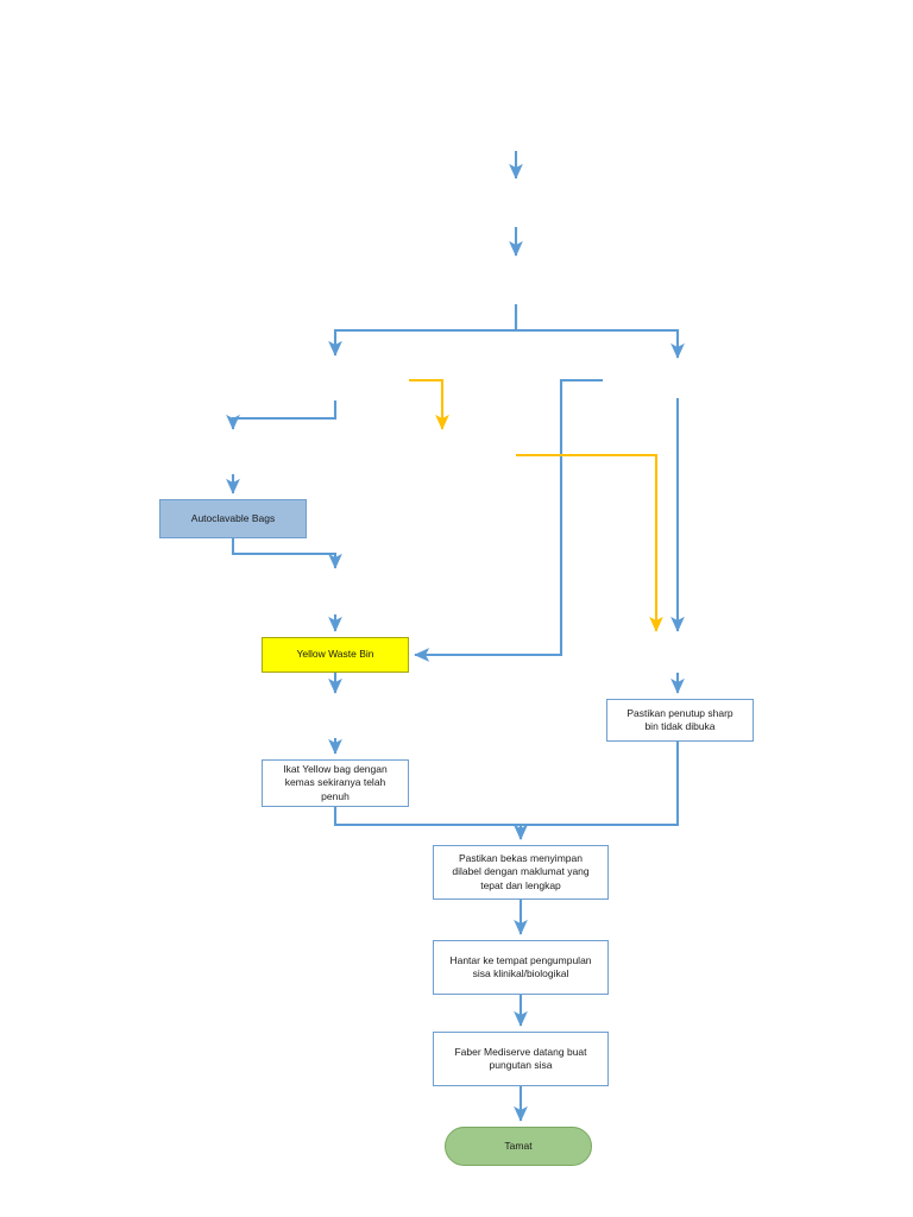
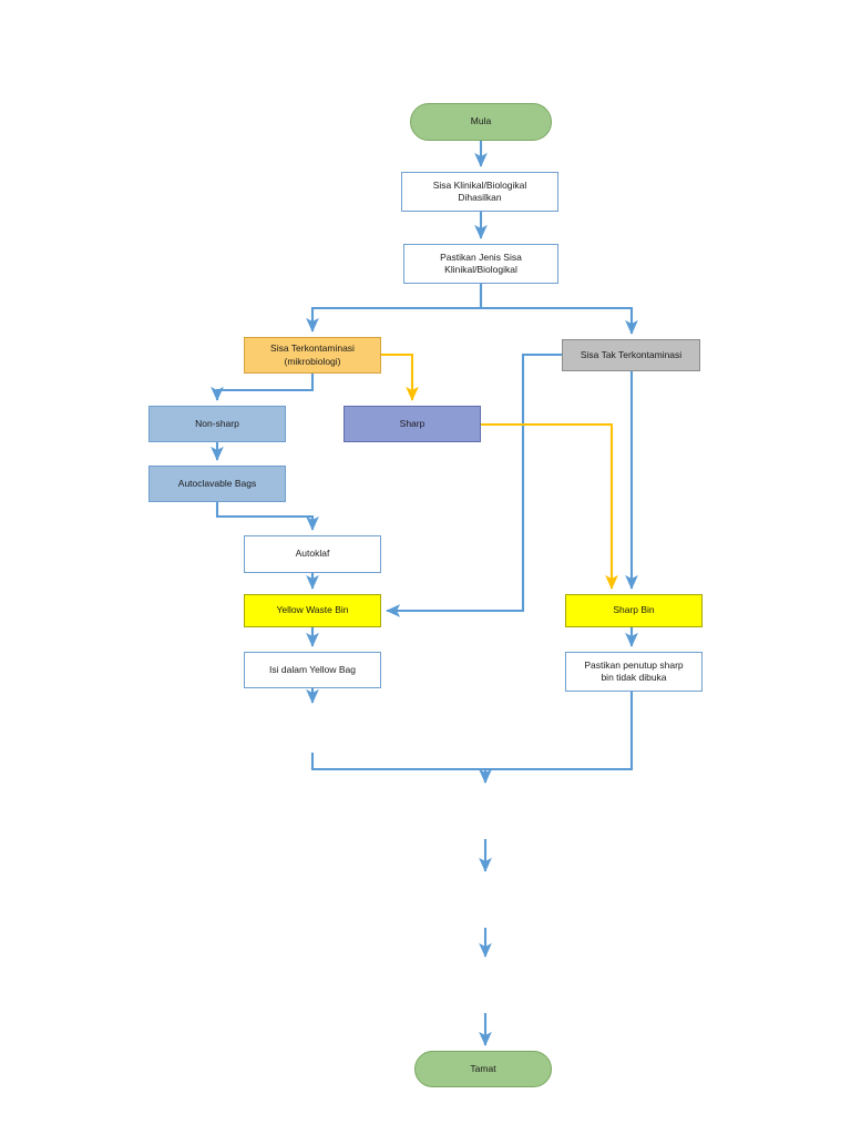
+ Mula
+ Sisa Klinikal/Biologikal
+ Dihasilkan
+ Pastikan Jenis Sisa
+ Klinikal/Biologikal
+ Sisa Terkontaminasi
+ (mikrobiologi)
+ Sisa Tak Terkontaminasi
+ Non-sharp
+ Sharp
  Autoclavable Bags
+ Autoklaf
  Yellow Waste Bin
+ Sharp Bin
+ Isi dalam Yellow Bag
  Pastikan penutup sharp
  bin tidak dibuka
- Ikat Yellow bag dengan
- kemas sekiranya telah
- penuh
- Pastikan bekas menyimpan
- dilabel dengan maklumat yang
- tepat dan lengkap
- Hantar ke tempat pengumpulan
- sisa klinikal/biologikal
- Faber Mediserve datang buat
- pungutan sisa
  Tamat
